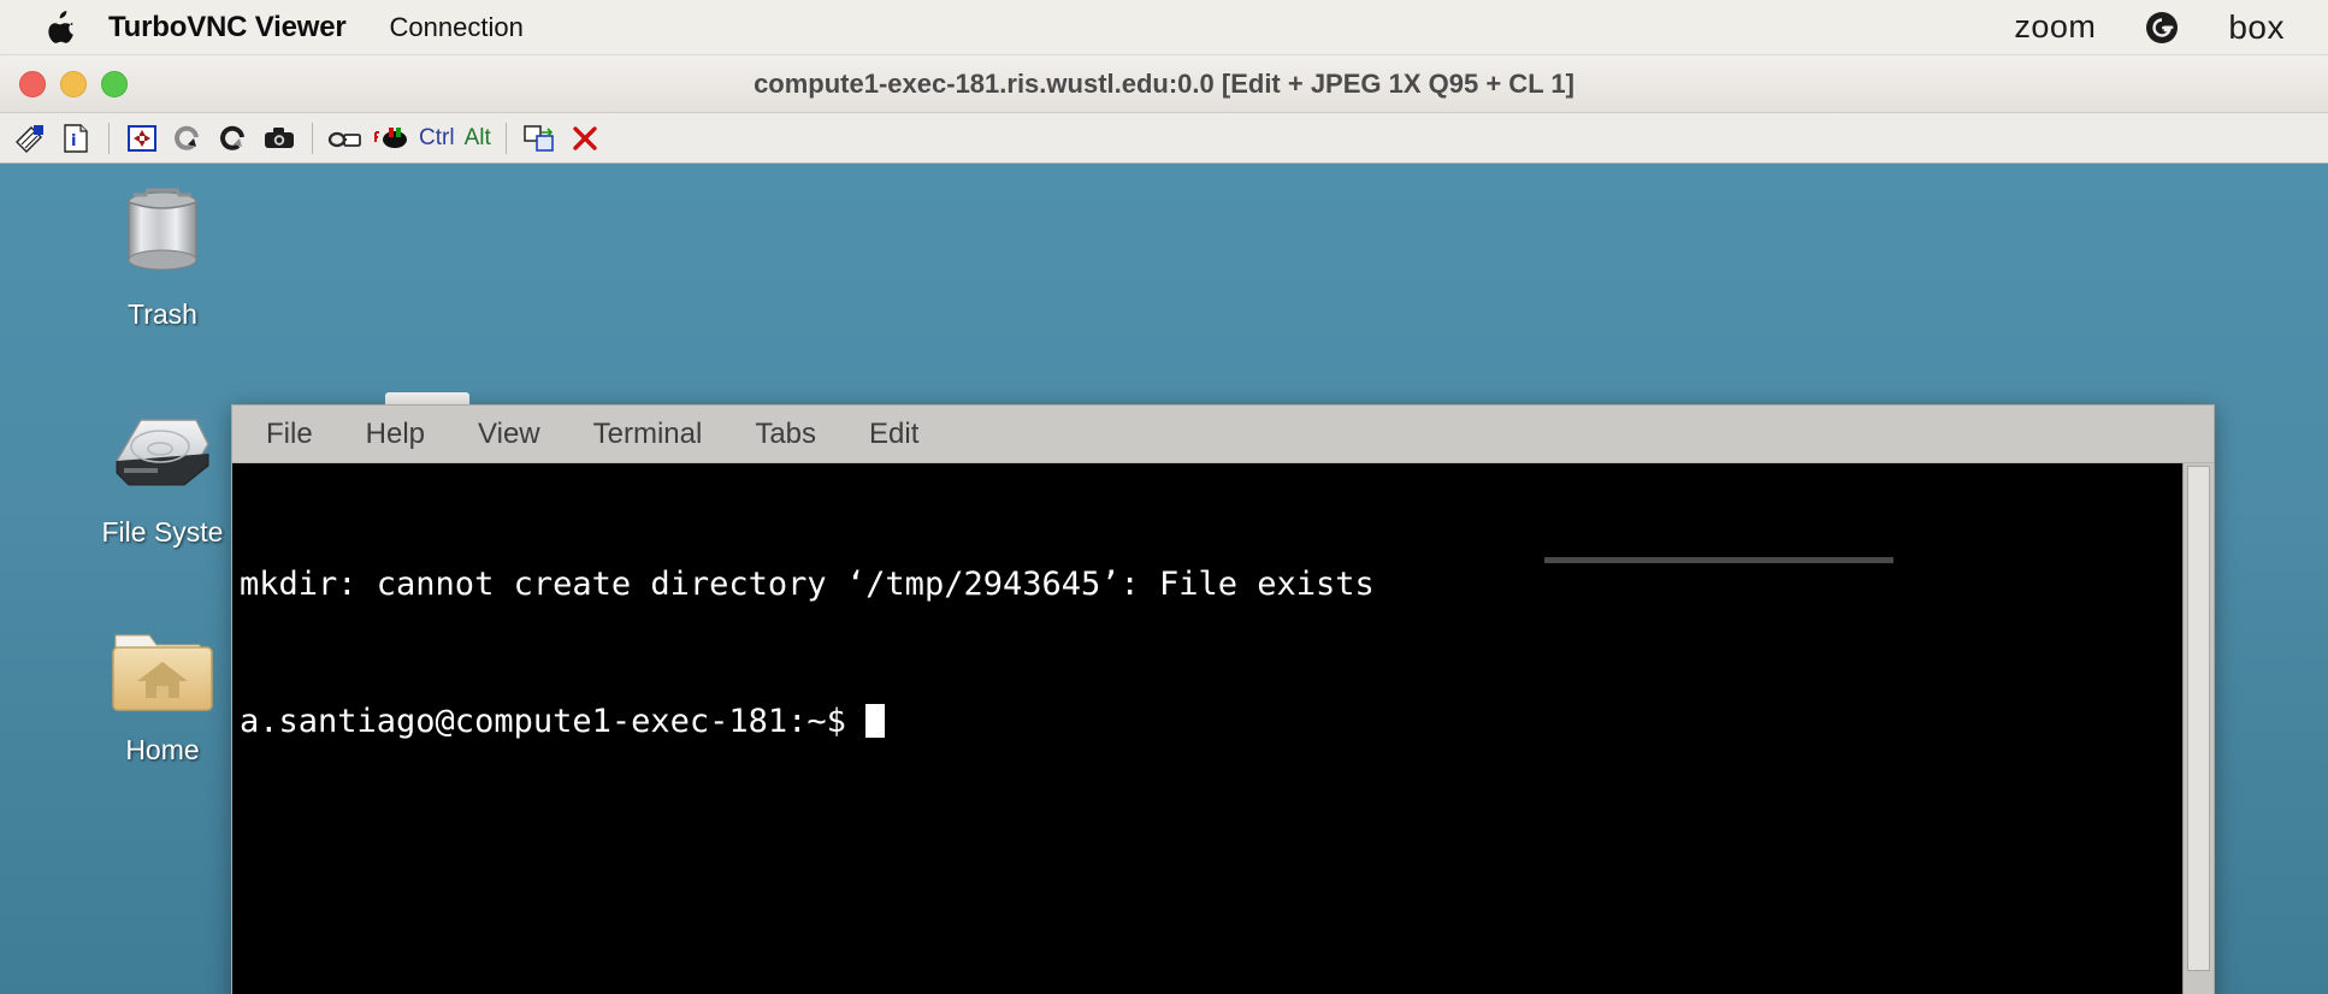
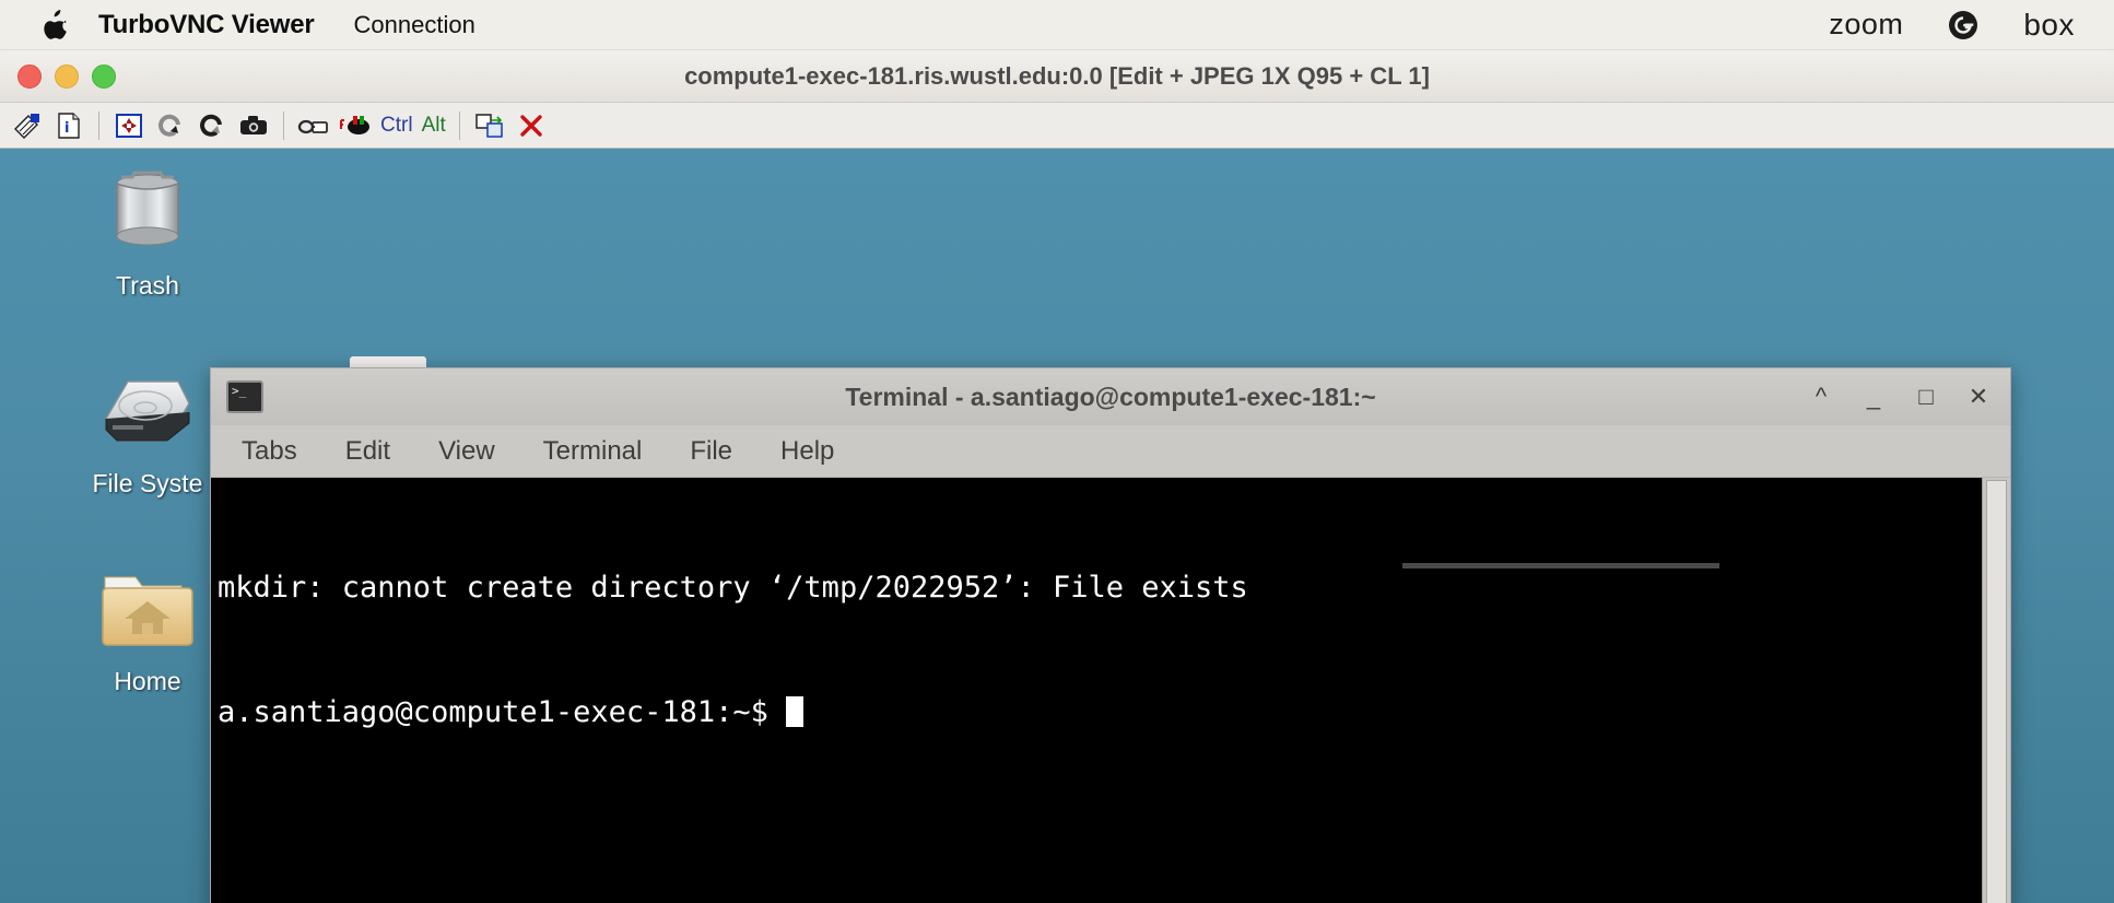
  TurboVNC Viewer
  Connection
  zoom
  box
  compute1-exec-181.ris.wustl.edu:0.0 [Edit + JPEG 1X Q95 + CL 1]
  i
  Ctrl
  Alt
  Trash
  File Syste
  Home
+ Terminal - a.santiago@compute1-exec-181:~
+ ^
+ _
+ □
+ ✕
- File
+ Tabs
- Help
+ Edit
  View
  Terminal
- Tabs
+ File
- Edit
+ Help
- mkdir: cannot create directory ‘/tmp/2943645’: File exists
+ mkdir: cannot create directory ‘/tmp/2022952’: File exists
  a.santiago@compute1-exec-181:~$
